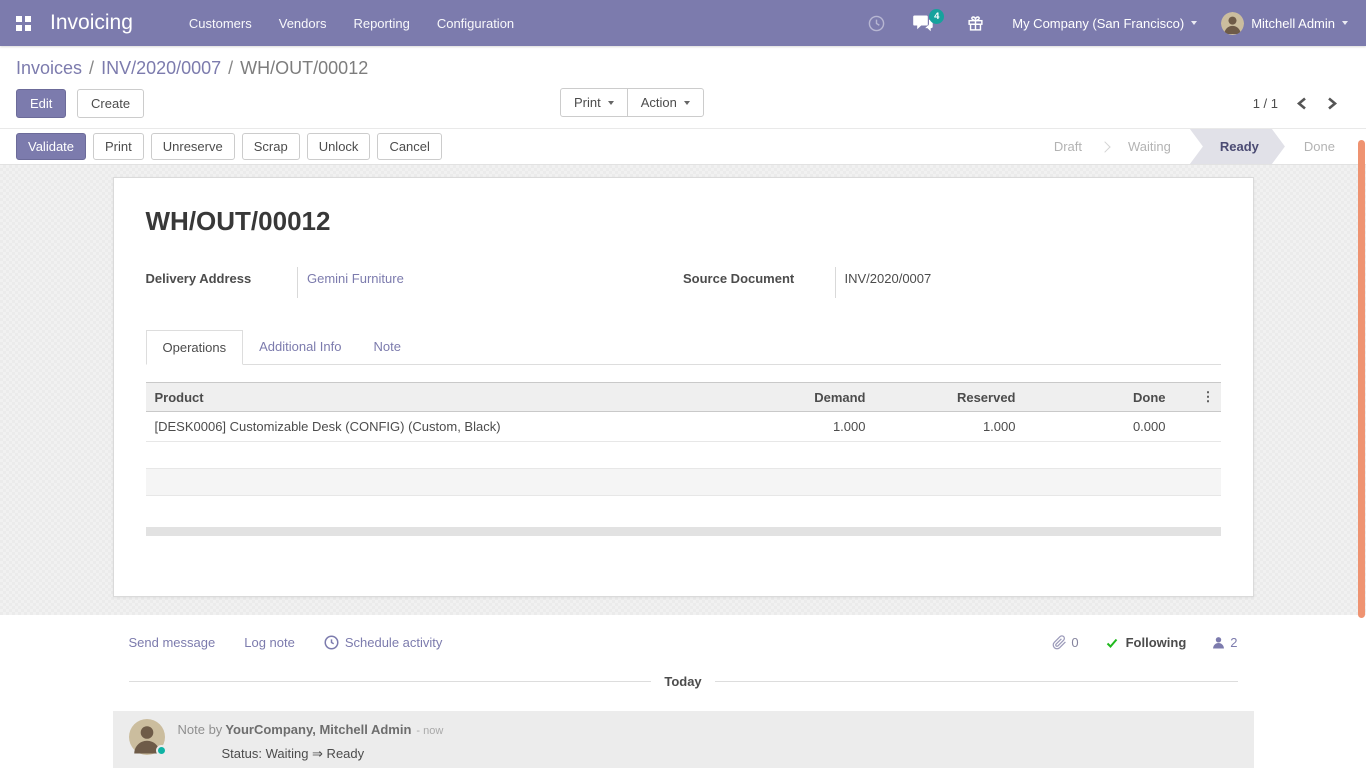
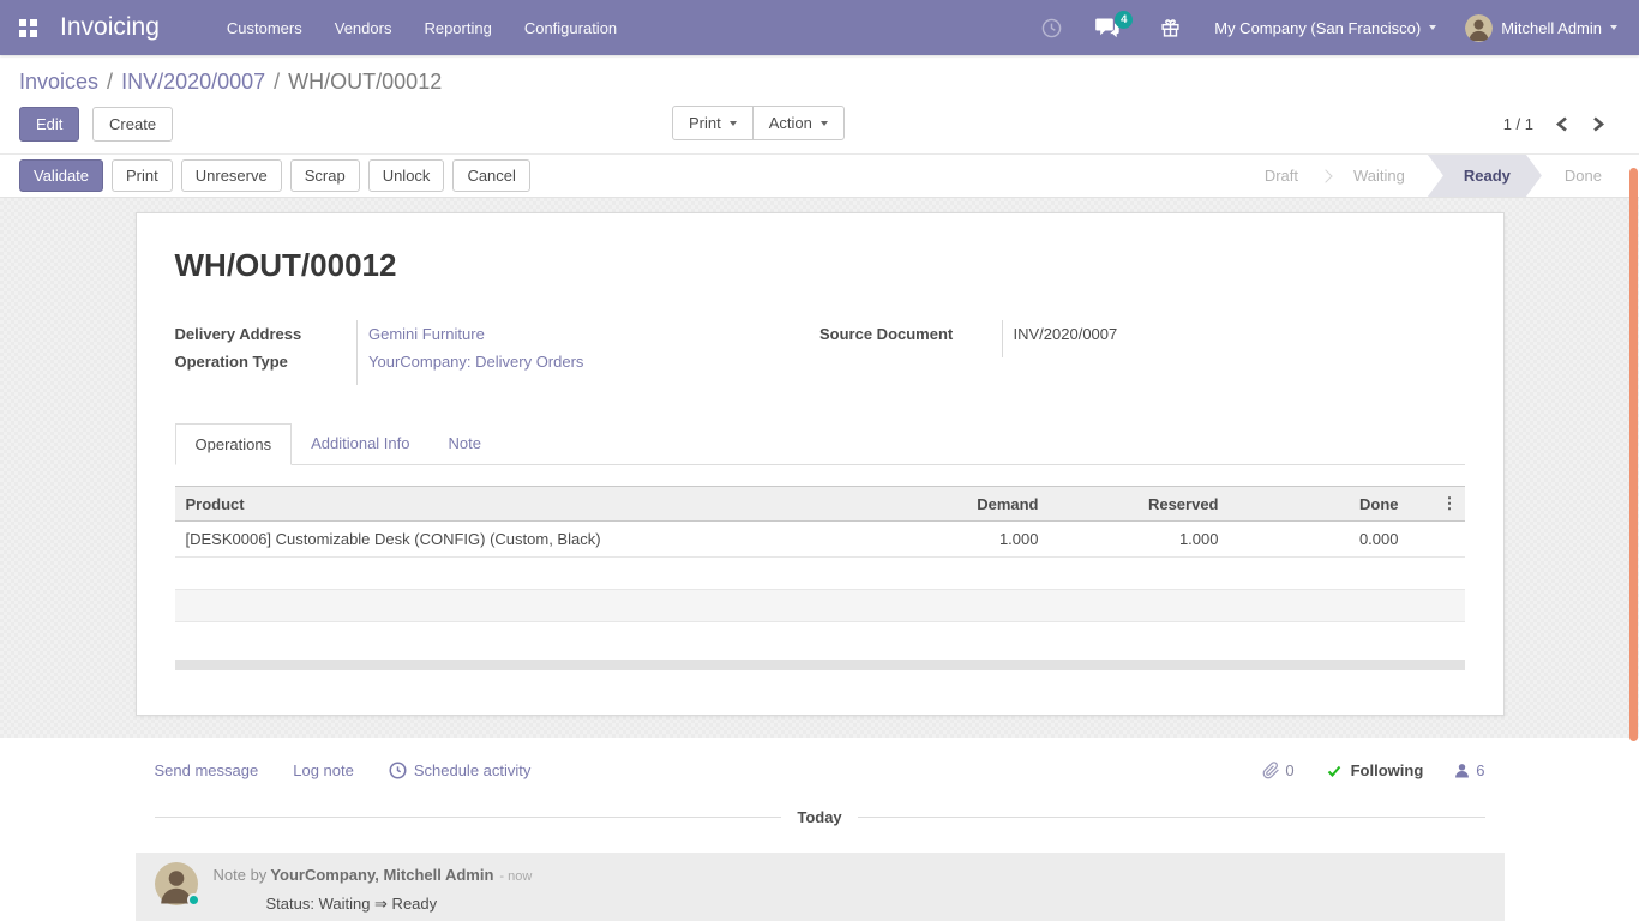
  Invoicing
  Customers
  Vendors
  Reporting
  Configuration
  4
  My Company (San Francisco)
  Mitchell Admin
  Invoices / INV/2020/0007 / WH/OUT/00012
  Edit Create
  Print
  Action
  1 / 1
  Validate
  Print
  Unreserve
  Scrap
  Unlock
  Cancel
  Draft
  Waiting
  Ready
  Done
  WH/OUT/00012
  Delivery Address	Gemini Furniture
+ Operation Type	YourCompany: Delivery Orders
  Source Document	INV/2020/0007
  Operations
  Additional Info
  Note
  Product	Demand	Reserved	Done	⋮
  [DESK0006] Customizable Desk (CONFIG) (Custom, Black)	1.000	1.000	0.000
  Send message
  Log note
  Schedule activity
  0
  Following
- 2
+ 6
  Today
  Note by YourCompany, Mitchell Admin - now
  Status: Waiting ⇒ Ready
